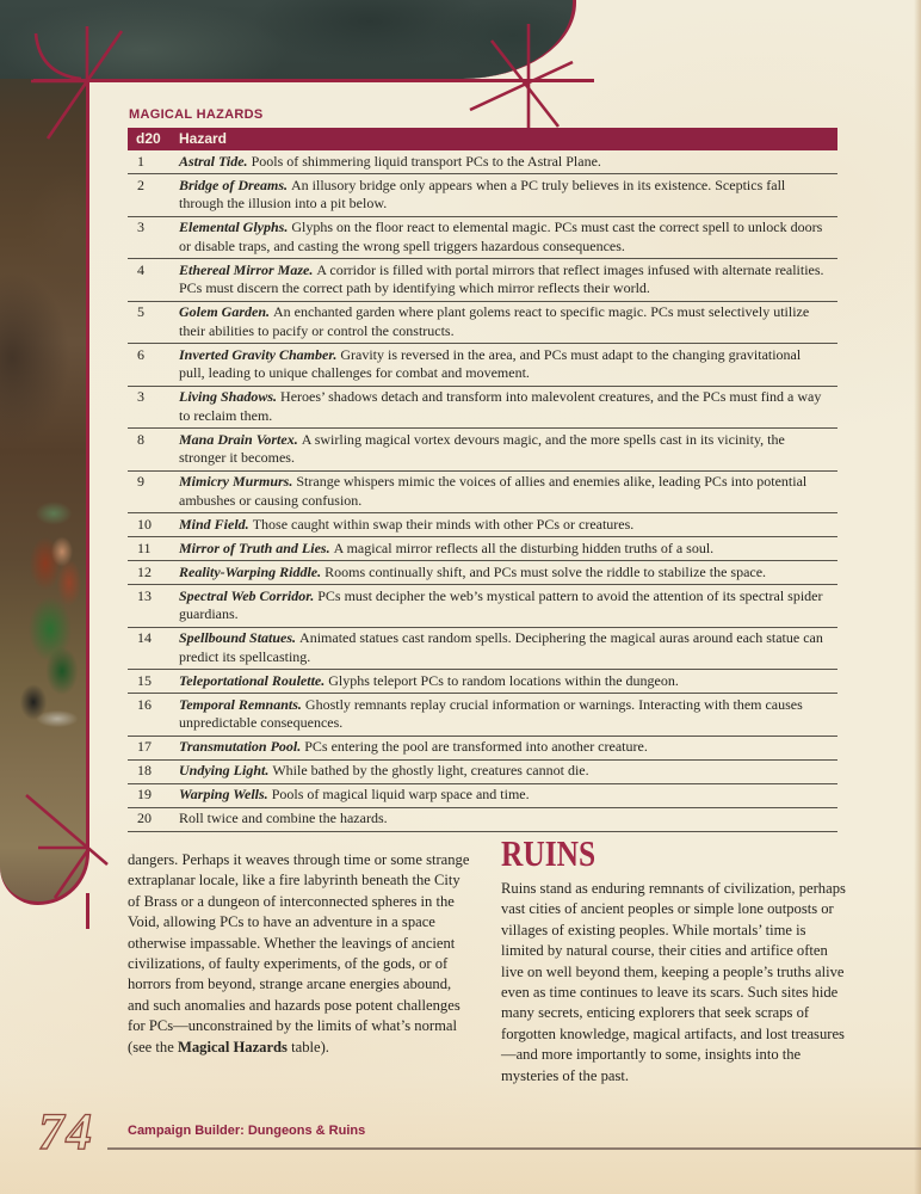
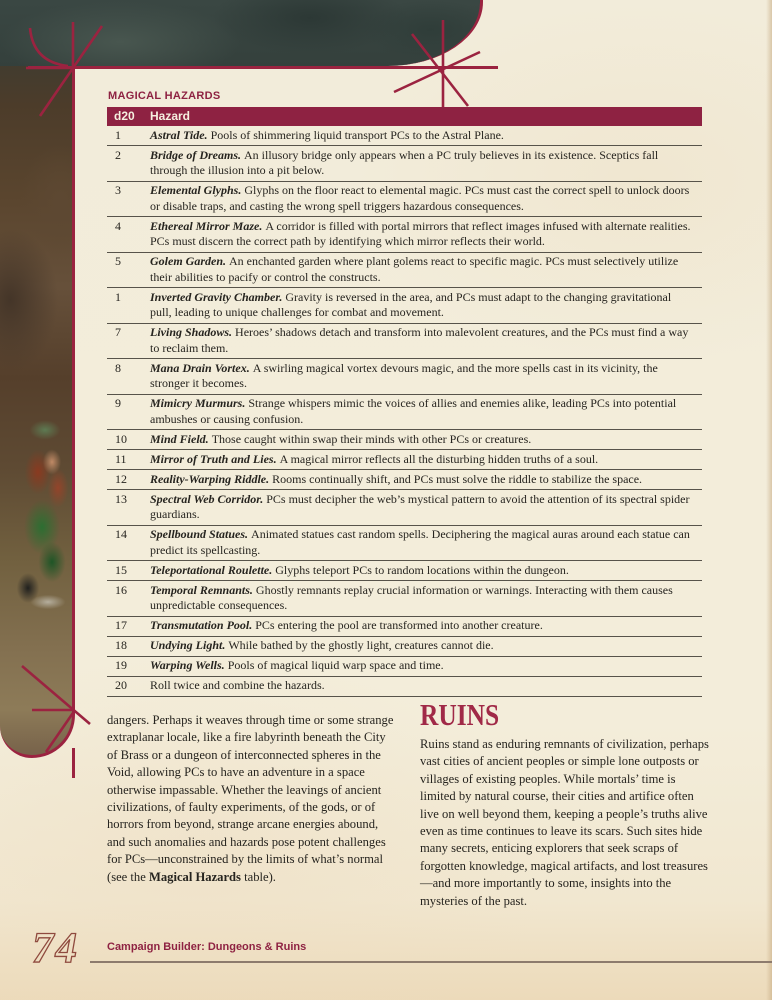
  MAGICAL HAZARDS
  d20	Hazard
  1	Astral Tide. Pools of shimmering liquid transport PCs to the Astral Plane.
  2	Bridge of Dreams. An illusory bridge only appears when a PC truly believes in its existence. Sceptics fall through the illusion into a pit below.
  3	Elemental Glyphs. Glyphs on the floor react to elemental magic. PCs must cast the correct spell to unlock doors or disable traps, and casting the wrong spell triggers hazardous consequences.
  4	Ethereal Mirror Maze. A corridor is filled with portal mirrors that reflect images infused with alternate realities. PCs must discern the correct path by identifying which mirror reflects their world.
  5	Golem Garden. An enchanted garden where plant golems react to specific magic. PCs must selectively utilize their abilities to pacify or control the constructs.
- 6	Inverted Gravity Chamber. Gravity is reversed in the area, and PCs must adapt to the changing gravitational pull, leading to unique challenges for combat and movement.
+ 1	Inverted Gravity Chamber. Gravity is reversed in the area, and PCs must adapt to the changing gravitational pull, leading to unique challenges for combat and movement.
- 3	Living Shadows. Heroes’ shadows detach and transform into malevolent creatures, and the PCs must find a way to reclaim them.
+ 7	Living Shadows. Heroes’ shadows detach and transform into malevolent creatures, and the PCs must find a way to reclaim them.
  8	Mana Drain Vortex. A swirling magical vortex devours magic, and the more spells cast in its vicinity, the stronger it becomes.
  9	Mimicry Murmurs. Strange whispers mimic the voices of allies and enemies alike, leading PCs into potential ambushes or causing confusion.
  10	Mind Field. Those caught within swap their minds with other PCs or creatures.
  11	Mirror of Truth and Lies. A magical mirror reflects all the disturbing hidden truths of a soul.
  12	Reality-Warping Riddle. Rooms continually shift, and PCs must solve the riddle to stabilize the space.
  13	Spectral Web Corridor. PCs must decipher the web’s mystical pattern to avoid the attention of its spectral spider guardians.
  14	Spellbound Statues. Animated statues cast random spells. Deciphering the magical auras around each statue can predict its spellcasting.
  15	Teleportational Roulette. Glyphs teleport PCs to random locations within the dungeon.
  16	Temporal Remnants. Ghostly remnants replay crucial information or warnings. Interacting with them causes unpredictable consequences.
  17	Transmutation Pool. PCs entering the pool are transformed into another creature.
  18	Undying Light. While bathed by the ghostly light, creatures cannot die.
  19	Warping Wells. Pools of magical liquid warp space and time.
  20	Roll twice and combine the hazards.
  dangers. Perhaps it weaves through time or some strange extraplanar locale, like a fire labyrinth beneath the City of Brass or a dungeon of interconnected spheres in the Void, allowing PCs to have an adventure in a space otherwise impassable. Whether the leavings of ancient civilizations, of faulty experiments, of the gods, or of horrors from beyond, strange arcane energies abound, and such anomalies and hazards pose potent challenges for PCs—unconstrained by the limits of what’s normal (see the Magical Hazards table).
  RUINS
  Ruins stand as enduring remnants of civilization, perhaps vast cities of ancient peoples or simple lone outposts or villages of existing peoples. While mortals’ time is limited by natural course, their cities and artifice often live on well beyond them, keeping a people’s truths alive even as time continues to leave its scars. Such sites hide many secrets, enticing explorers that seek scraps of forgotten knowledge, magical artifacts, and lost treasures—and more importantly to some, insights into the mysteries of the past.
  74
  Campaign Builder: Dungeons & Ruins
